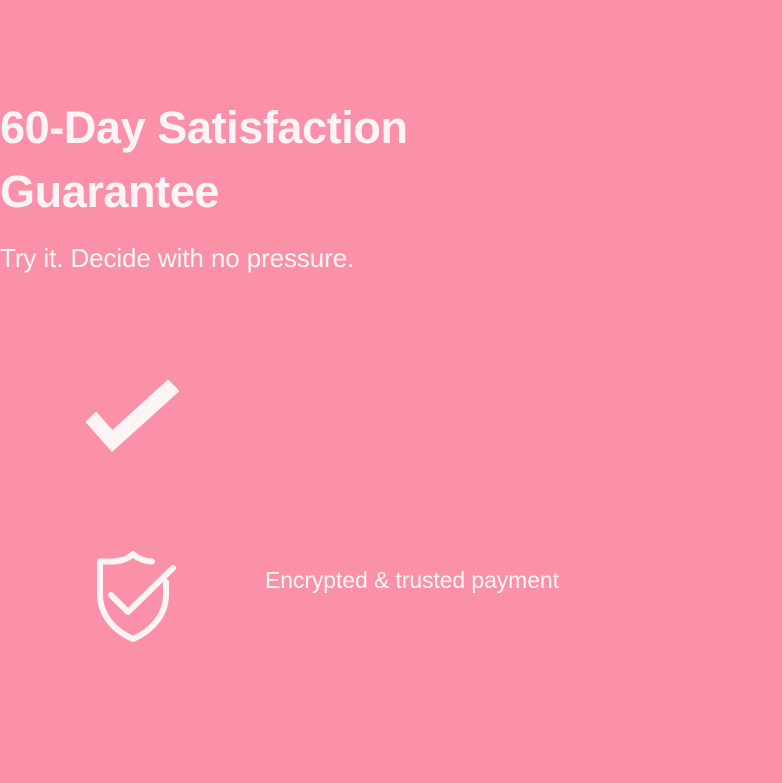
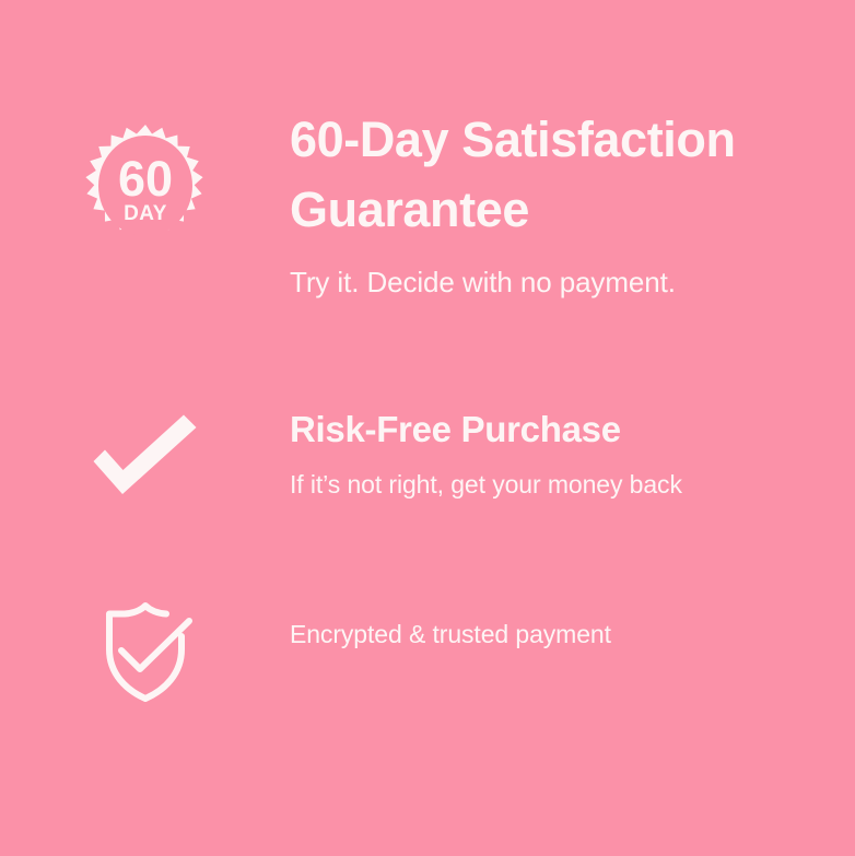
+ 60
+ DAY
  60-Day Satisfaction Guarantee
- Try it. Decide with no pressure.
+ Try it. Decide with no payment.
+ Risk-Free Purchase
+ If it’s not right, get your money back
  Encrypted & trusted payment
